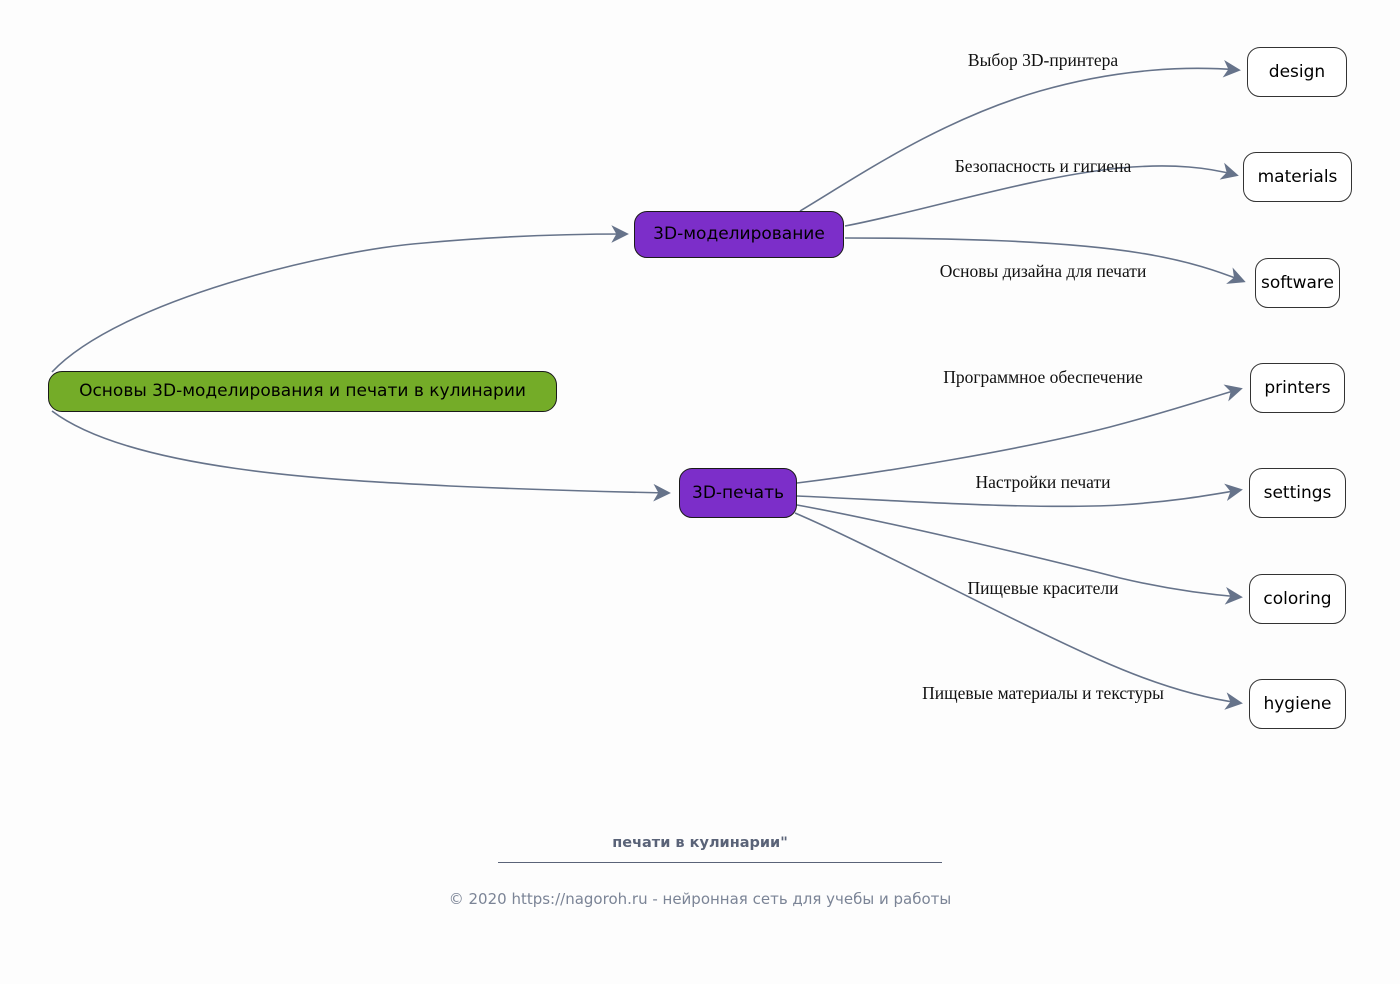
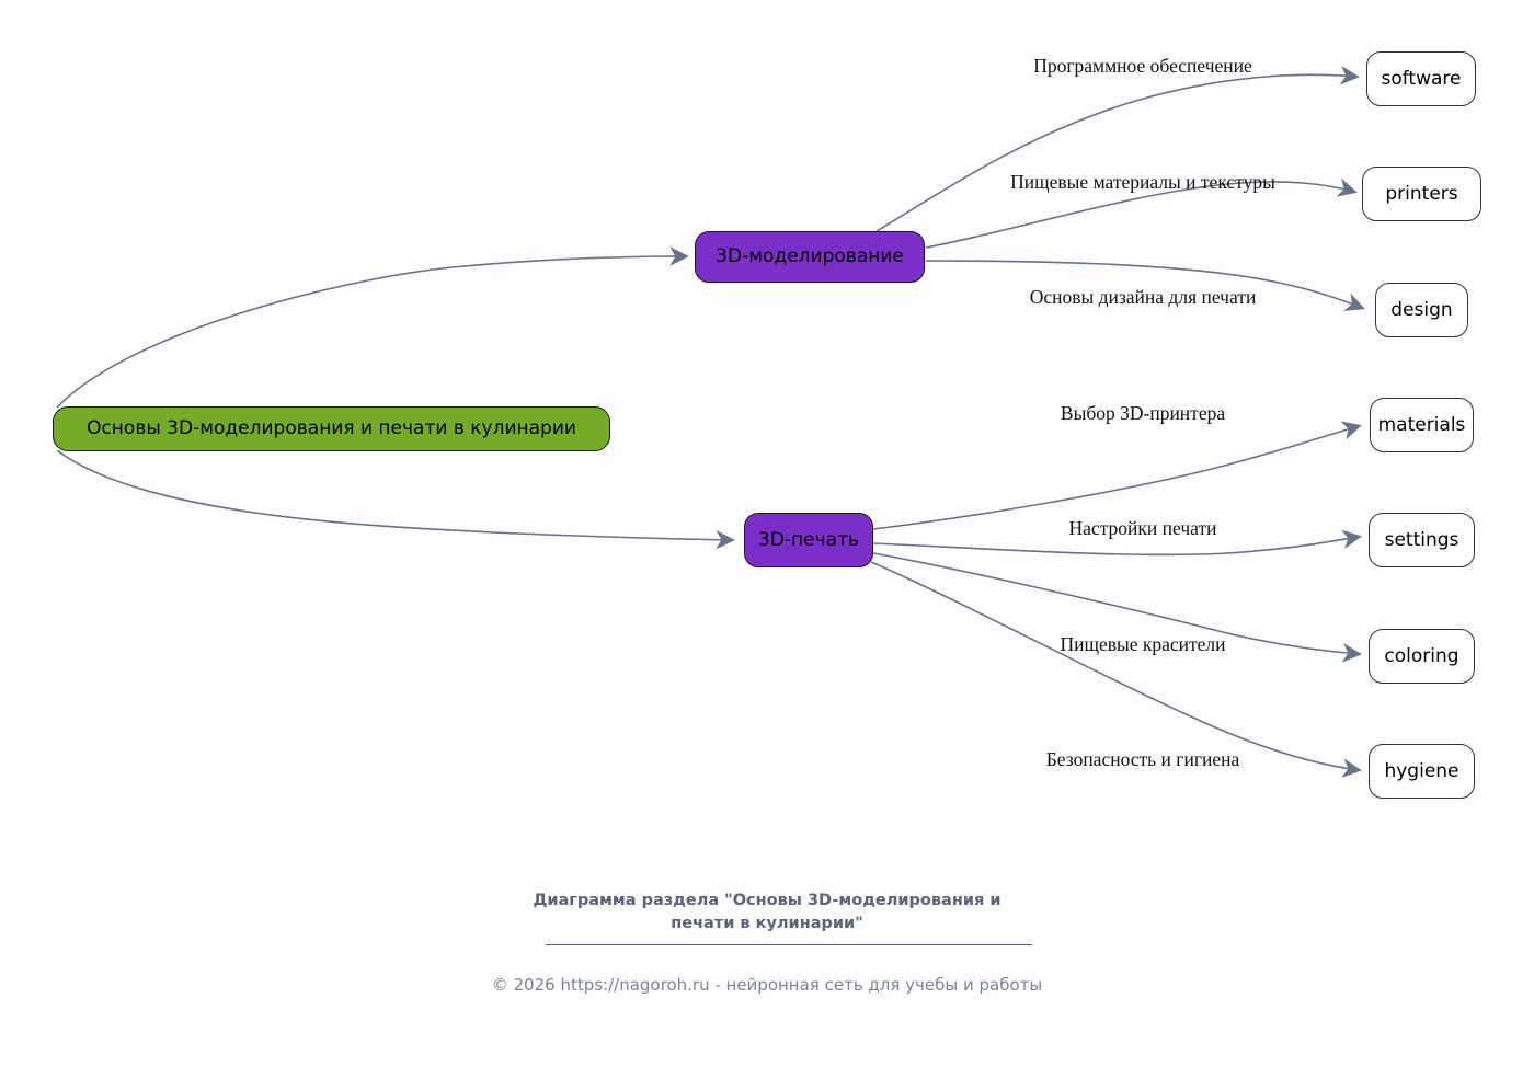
  Основы 3D-моделирования и печати в кулинарии
  3D-моделирование
  3D-печать
- design
+ software
- materials
+ printers
- software
+ design
- printers
+ materials
  settings
  coloring
  hygiene
- Выбор 3D-принтера
+ Программное обеспечение
- Безопасность и гигиена
+ Пищевые материалы и текстуры
  Основы дизайна для печати
- Программное обеспечение
+ Выбор 3D-принтера
  Настройки печати
  Пищевые красители
- Пищевые материалы и текстуры
+ Безопасность и гигиена
+ Диаграмма раздела "Основы 3D-моделирования и
  печати в кулинарии"
- © 2020 https://nagoroh.ru - нейронная сеть для учебы и работы
+ © 2026 https://nagoroh.ru - нейронная сеть для учебы и работы
